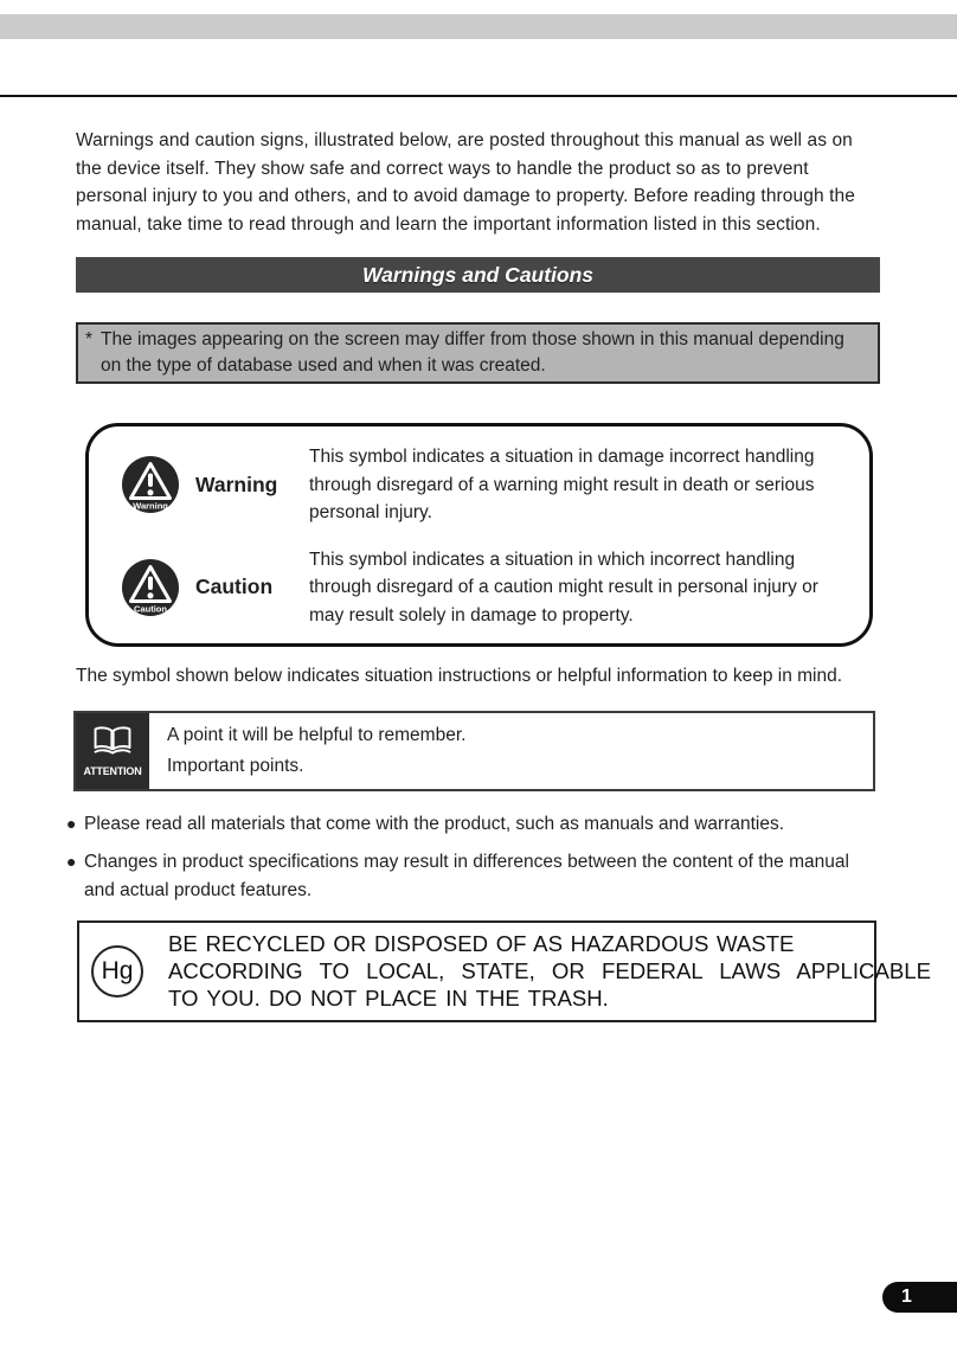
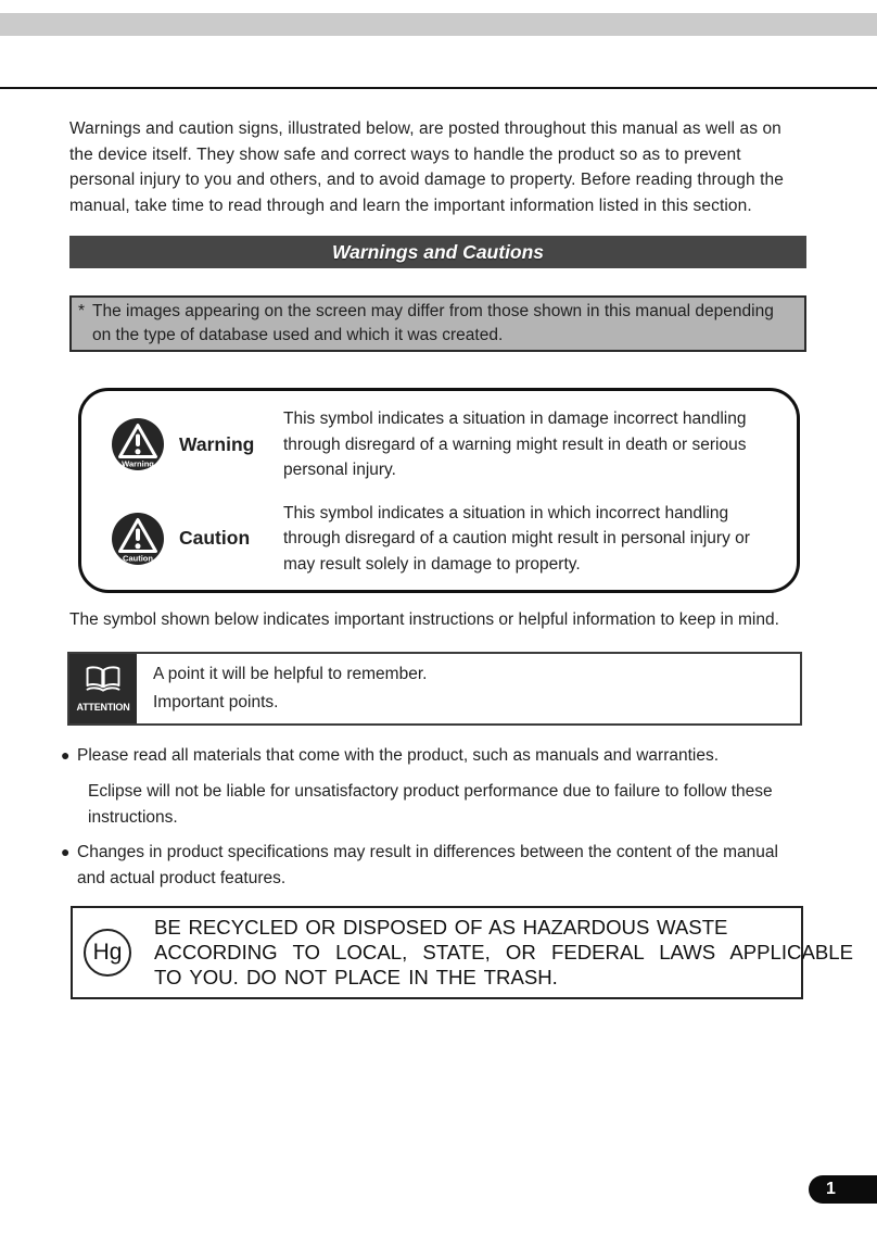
  Warnings and caution signs, illustrated below, are posted throughout this manual as well as on the device itself. They show safe and correct ways to handle the product so as to prevent personal injury to you and others, and to avoid damage to property. Before reading through the manual, take time to read through and learn the important information listed in this section.
  Warnings and Cautions
  *
- The images appearing on the screen may differ from those shown in this manual depending on the type of database used and when it was created.
+ The images appearing on the screen may differ from those shown in this manual depending on the type of database used and which it was created.
  Warning
  Warning
  This symbol indicates a situation in damage incorrect handling through disregard of a warning might result in death or serious personal injury.
  Caution
  Caution
  This symbol indicates a situation in which incorrect handling through disregard of a caution might result in personal injury or may result solely in damage to property.
- The symbol shown below indicates situation instructions or helpful information to keep in mind.
+ The symbol shown below indicates important instructions or helpful information to keep in mind.
  ATTENTION
  A point it will be helpful to remember.
  Important points.
  ●
  Please read all materials that come with the product, such as manuals and warranties.
+ Eclipse will not be liable for unsatisfactory product performance due to failure to follow these instructions.
  ●
  Changes in product specifications may result in differences between the content of the manual and actual product features.
  Hg
  BE RECYCLED OR DISPOSED OF AS HAZARDOUS WASTE
  ACCORDING TO LOCAL, STATE, OR FEDERAL LAWS APPLICABLE
  TO YOU. DO NOT PLACE IN THE TRASH.
  1
